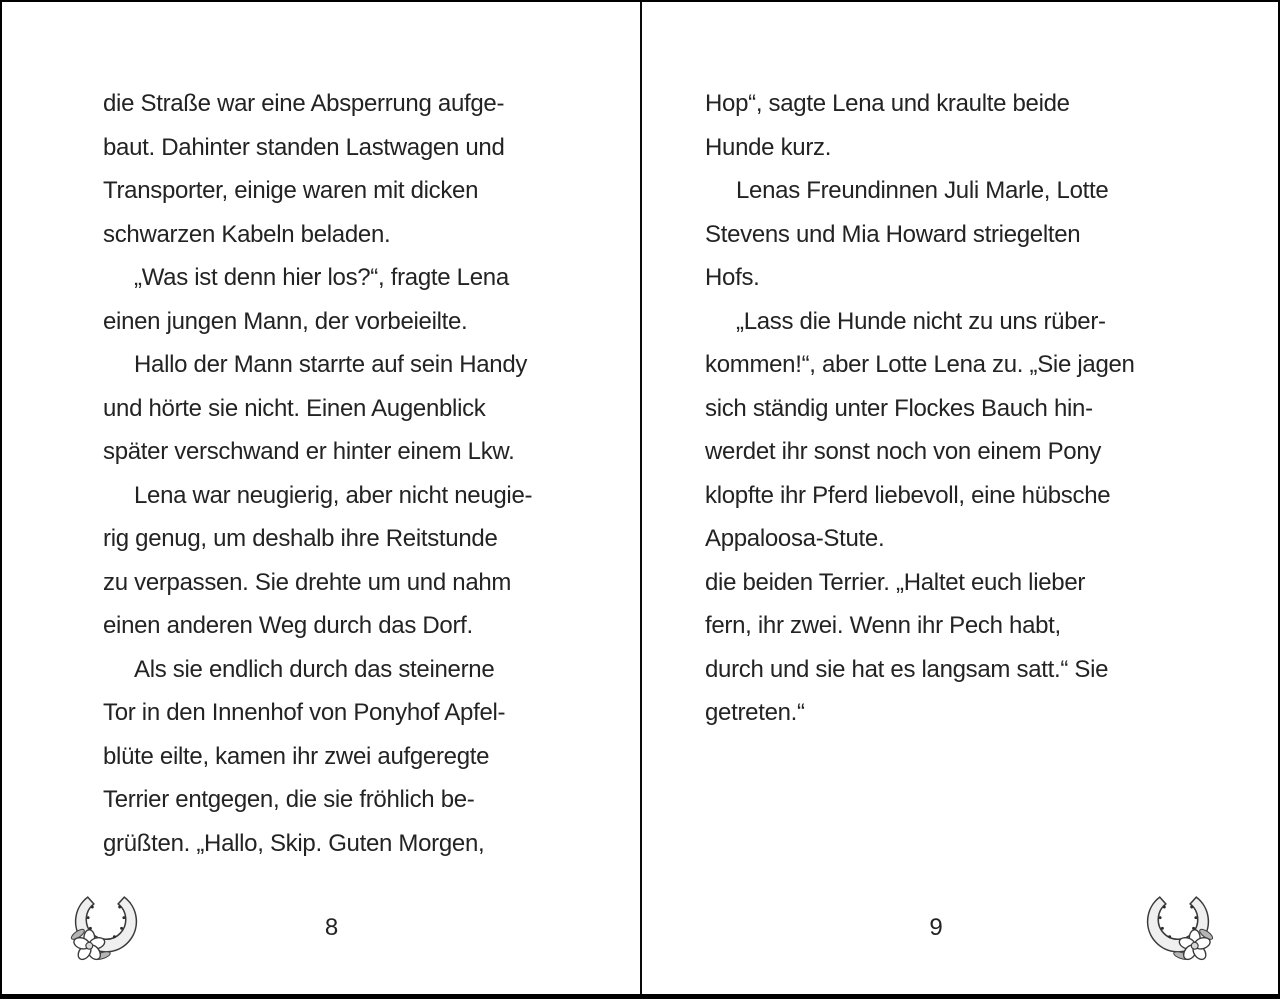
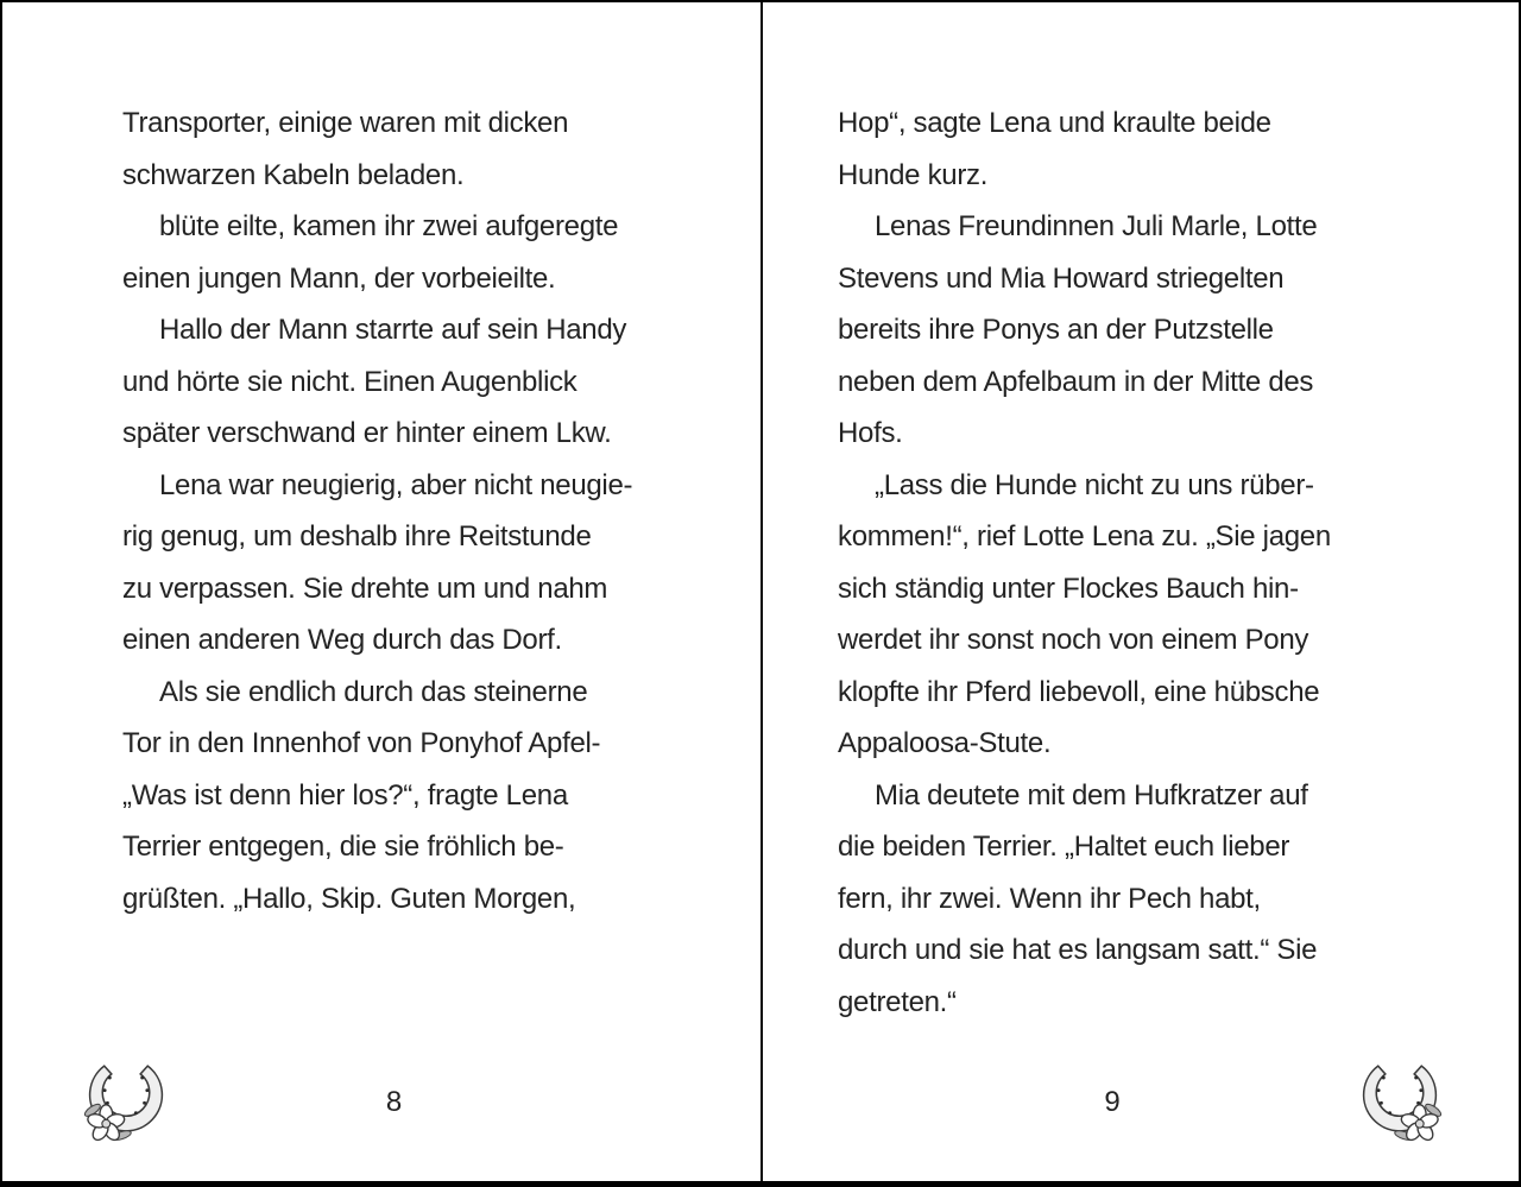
- die Straße war eine Absperrung aufge-
- baut. Dahinter standen Lastwagen und
  Transporter, einige waren mit dicken
  schwarzen Kabeln beladen.
- „Was ist denn hier los?“, fragte Lena
+ blüte eilte, kamen ihr zwei aufgeregte
  einen jungen Mann, der vorbeieilte.
  Hallo der Mann starrte auf sein Handy
  und hörte sie nicht. Einen Augenblick
  später verschwand er hinter einem Lkw.
  Lena war neugierig, aber nicht neugie-
  rig genug, um deshalb ihre Reitstunde
  zu verpassen. Sie drehte um und nahm
  einen anderen Weg durch das Dorf.
  Als sie endlich durch das steinerne
  Tor in den Innenhof von Ponyhof Apfel-
- blüte eilte, kamen ihr zwei aufgeregte
+ „Was ist denn hier los?“, fragte Lena
  Terrier entgegen, die sie fröhlich be-
  grüßten. „Hallo, Skip. Guten Morgen,
  8
  Hop“, sagte Lena und kraulte beide
  Hunde kurz.
  Lenas Freundinnen Juli Marle, Lotte
  Stevens und Mia Howard striegelten
+ bereits ihre Ponys an der Putzstelle
+ neben dem Apfelbaum in der Mitte des
  Hofs.
  „Lass die Hunde nicht zu uns rüber-
- kommen!“, aber Lotte Lena zu. „Sie jagen
+ kommen!“, rief Lotte Lena zu. „Sie jagen
  sich ständig unter Flockes Bauch hin-
  werdet ihr sonst noch von einem Pony
  klopfte ihr Pferd liebevoll, eine hübsche
  Appaloosa-Stute.
+ Mia deutete mit dem Hufkratzer auf
  die beiden Terrier. „Haltet euch lieber
  fern, ihr zwei. Wenn ihr Pech habt,
  durch und sie hat es langsam satt.“ Sie
  getreten.“
  9
